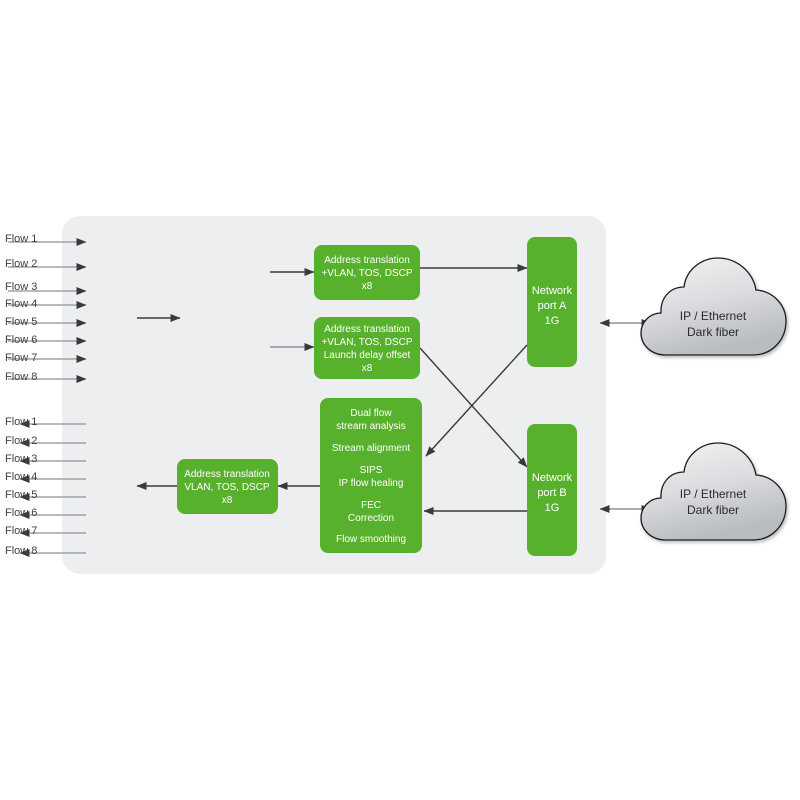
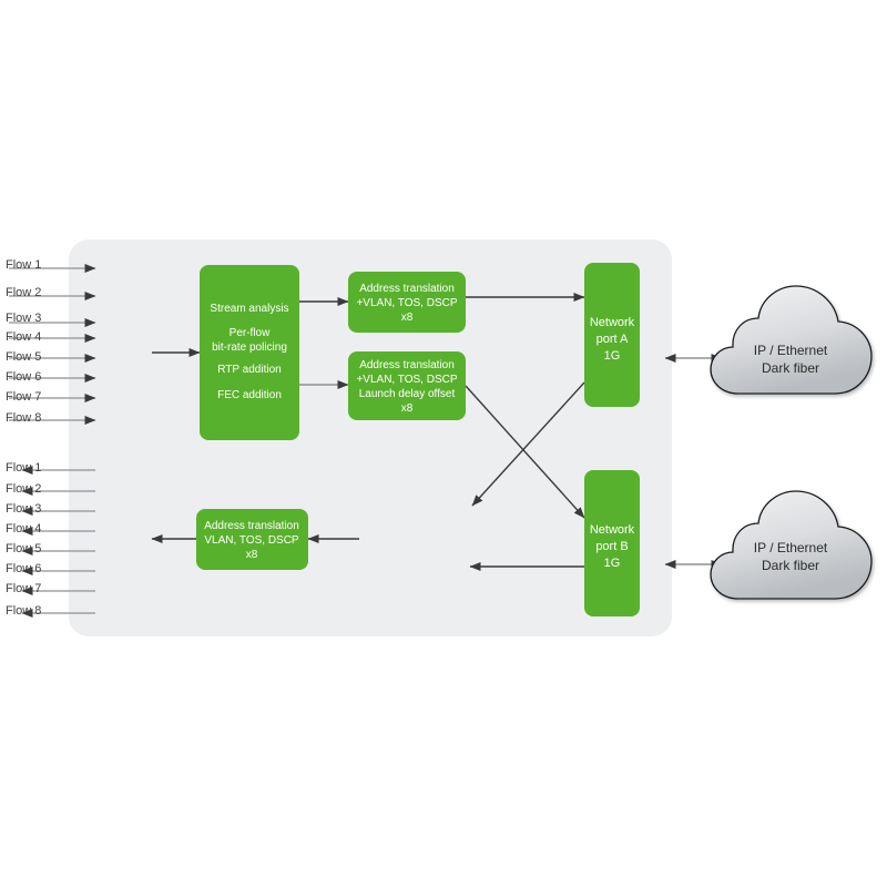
  Flow 1
  Flow 2
  Flow 3
  Flow 4
  Flow 5
  Flow 6
  Flow 7
  Flow 8
  Flow 1
  Flow 2
  Flow 3
  Flow 4
  Flow 5
  Flow 6
  Flow 7
  Flow 8
+ Stream analysis
+ Per-flow
+ bit-rate policing
+ RTP addition
+ FEC addition
  Address translation
  +VLAN, TOS, DSCP
  x8
  Address translation
  +VLAN, TOS, DSCP
  Launch delay offset
  x8
  Network
  port A
  1G
  Network
  port B
  1G
- Dual flow
- stream analysis
- Stream alignment
- SIPS
- IP flow healing
- FEC
- Correction
- Flow smoothing
  Address translation
  VLAN, TOS, DSCP
  x8
  IP / Ethernet
  Dark fiber
  IP / Ethernet
  Dark fiber
